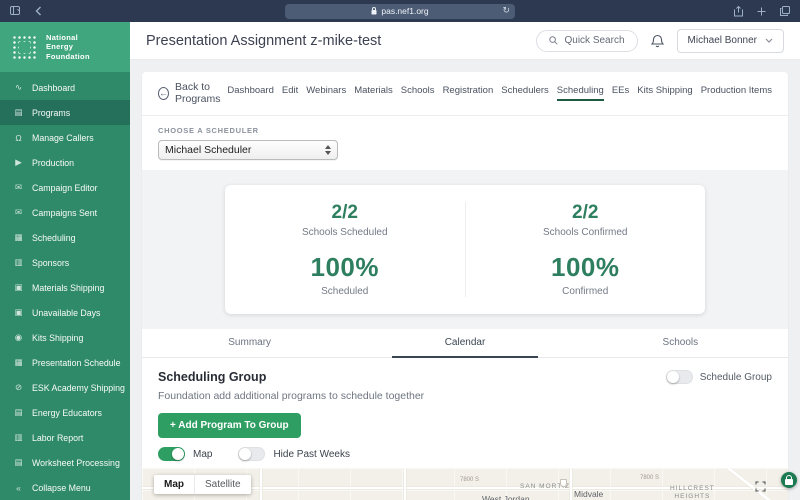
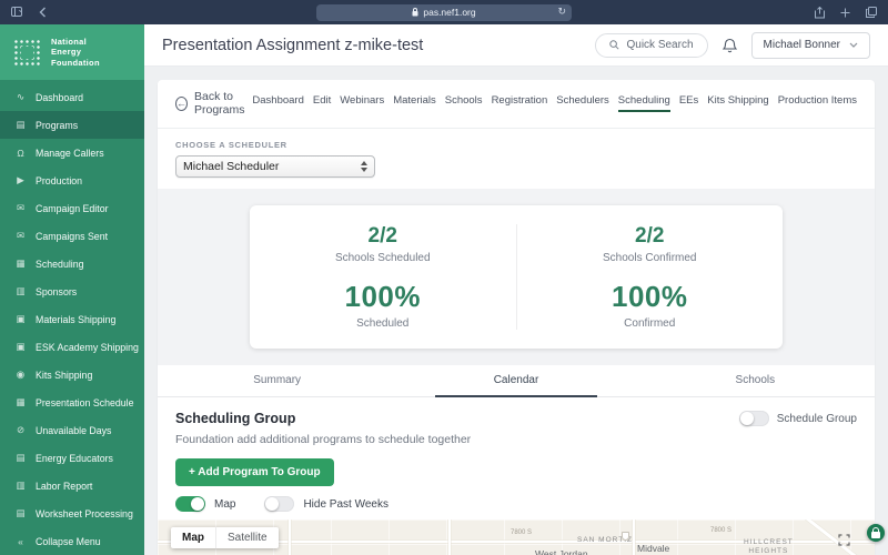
  pas.nef1.org
  ↻
  National
  Energy
  Foundation
  ∿
  Dashboard
  ▤
  Programs
  Ω
  Manage Callers
  ▶
  Production
  ✉
  Campaign Editor
  ✉
  Campaigns Sent
  ▦
  Scheduling
  ▥
  Sponsors
  ▣
  Materials Shipping
  ▣
- Unavailable Days
+ ESK Academy Shipping
  ◉
  Kits Shipping
  ▦
  Presentation Schedule
  ⊘
- ESK Academy Shipping
+ Unavailable Days
  ▤
  Energy Educators
  ▥
  Labor Report
  ▤
  Worksheet Processing
  «
  Collapse Menu
  Presentation Assignment z-mike-test
  Quick Search
  Michael Bonner
  ←
  Back to Programs
  Dashboard
  Edit
  Webinars
  Materials
  Schools
  Registration
  Schedulers
  Scheduling
  EEs
  Kits Shipping
  Production Items
  CHOOSE A SCHEDULER
  Michael Scheduler
  2/2
  Schools Scheduled
  100%
  Scheduled
  2/2
  Schools Confirmed
  100%
  Confirmed
  Summary
  Calendar
  Schools
  Scheduling Group
  Schedule Group
  Foundation add additional programs to schedule together
  + Add Program To Group
  Map
  Hide Past Weeks
  Map
  Satellite
  West Jordan
  Midvale
